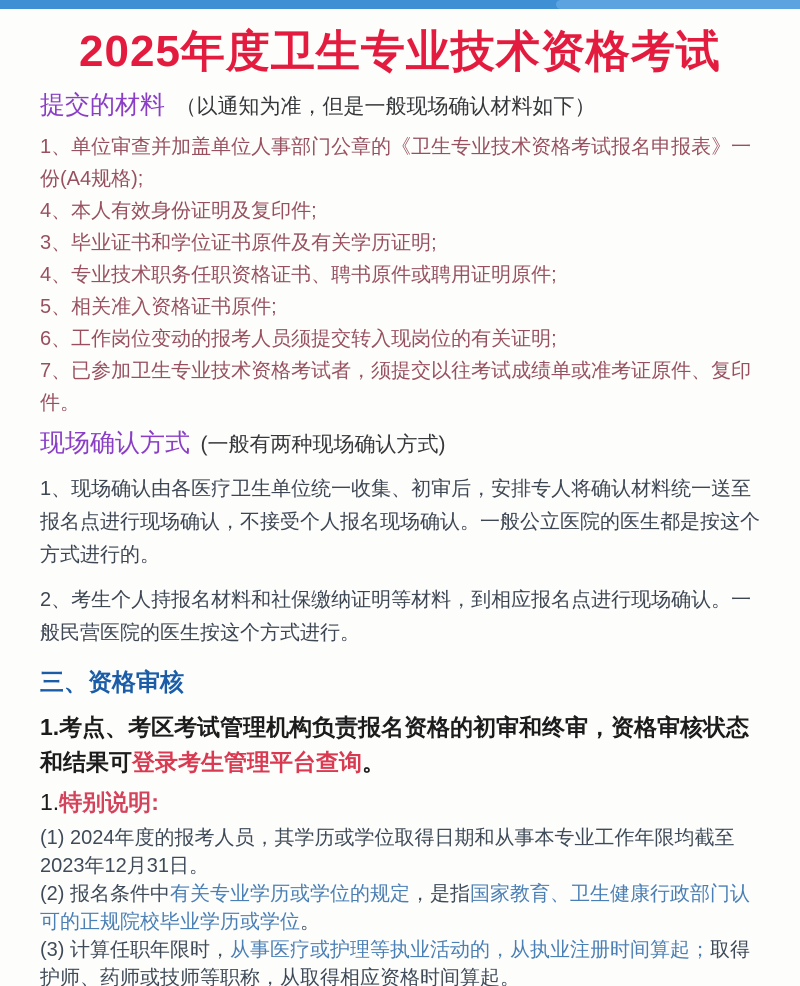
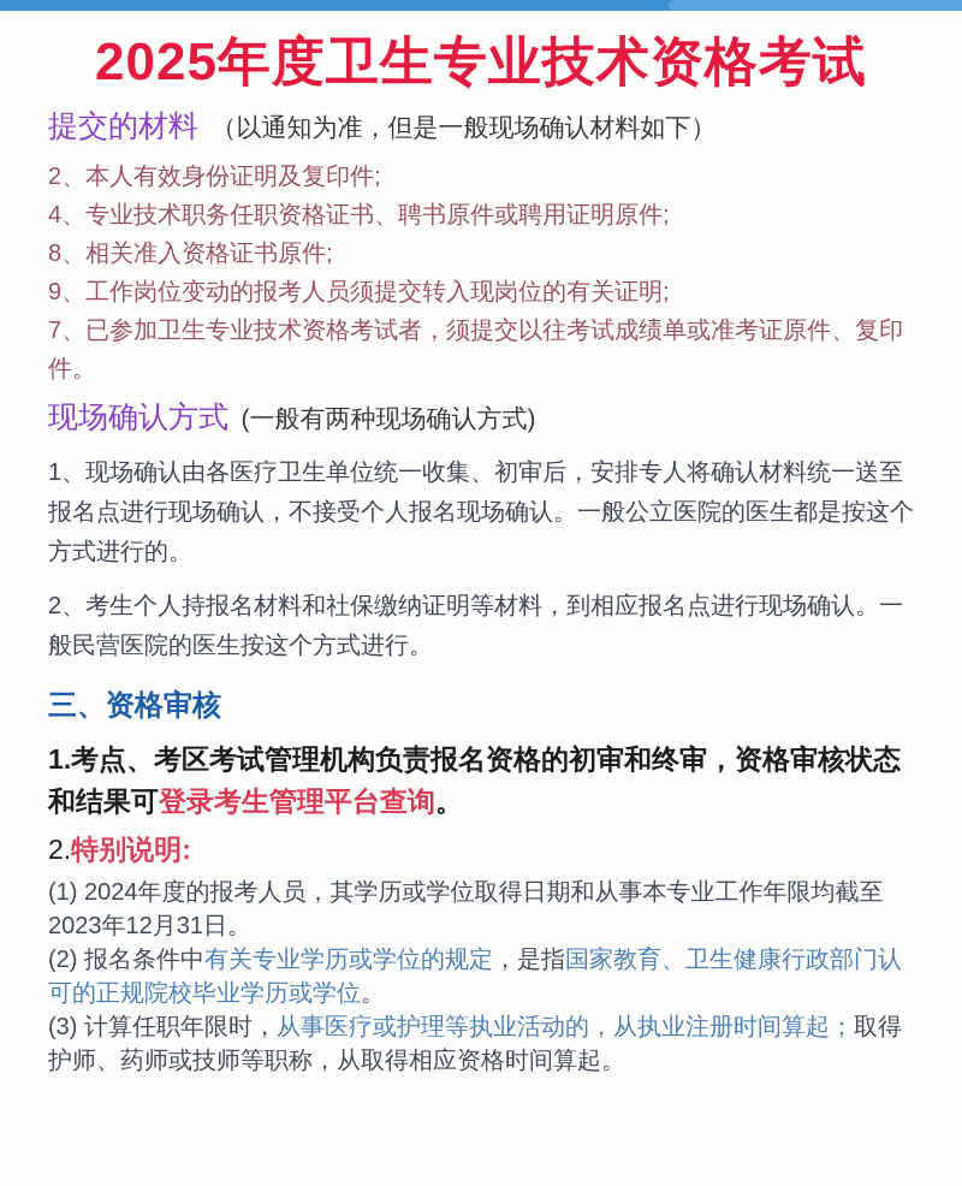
  2025年度卫生专业技术资格考试
  提交的材料 （以通知为准，但是一般现场确认材料如下）
- 1、单位审查并加盖单位人事部门公章的《卫生专业技术资格考试报名申报表》一份(A4规格);
- 4、本人有效身份证明及复印件;
+ 2、本人有效身份证明及复印件;
- 3、毕业证书和学位证书原件及有关学历证明;
  4、专业技术职务任职资格证书、聘书原件或聘用证明原件;
- 5、相关准入资格证书原件;
+ 8、相关准入资格证书原件;
- 6、工作岗位变动的报考人员须提交转入现岗位的有关证明;
+ 9、工作岗位变动的报考人员须提交转入现岗位的有关证明;
  7、已参加卫生专业技术资格考试者，须提交以往考试成绩单或准考证原件、复印件。
  现场确认方式 (一般有两种现场确认方式)
  1、现场确认由各医疗卫生单位统一收集、初审后，安排专人将确认材料统一送至报名点进行现场确认，不接受个人报名现场确认。一般公立医院的医生都是按这个方式进行的。
  2、考生个人持报名材料和社保缴纳证明等材料，到相应报名点进行现场确认。一般民营医院的医生按这个方式进行。
  三、资格审核
  1.考点、考区考试管理机构负责报名资格的初审和终审，资格审核状态和结果可登录考生管理平台查询。
- 1.特别说明:
+ 2.特别说明:
  (1) 2024年度的报考人员，其学历或学位取得日期和从事本专业工作年限均截至2023年12月31日。
  (2) 报名条件中有关专业学历或学位的规定，是指国家教育、卫生健康行政部门认可的正规院校毕业学历或学位。
  (3) 计算任职年限时，从事医疗或护理等执业活动的，从执业注册时间算起；取得护师、药师或技师等职称，从取得相应资格时间算起。
